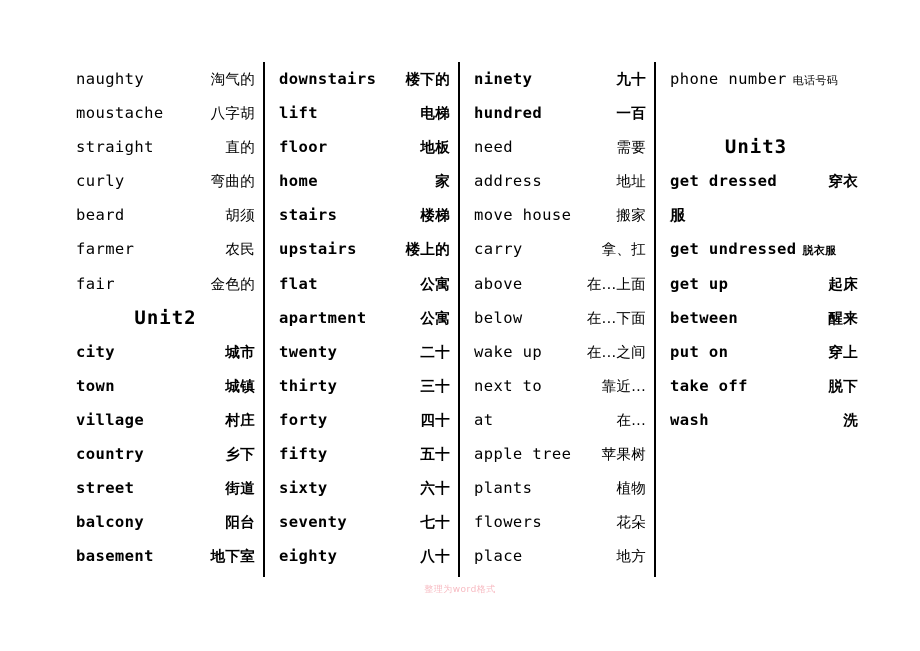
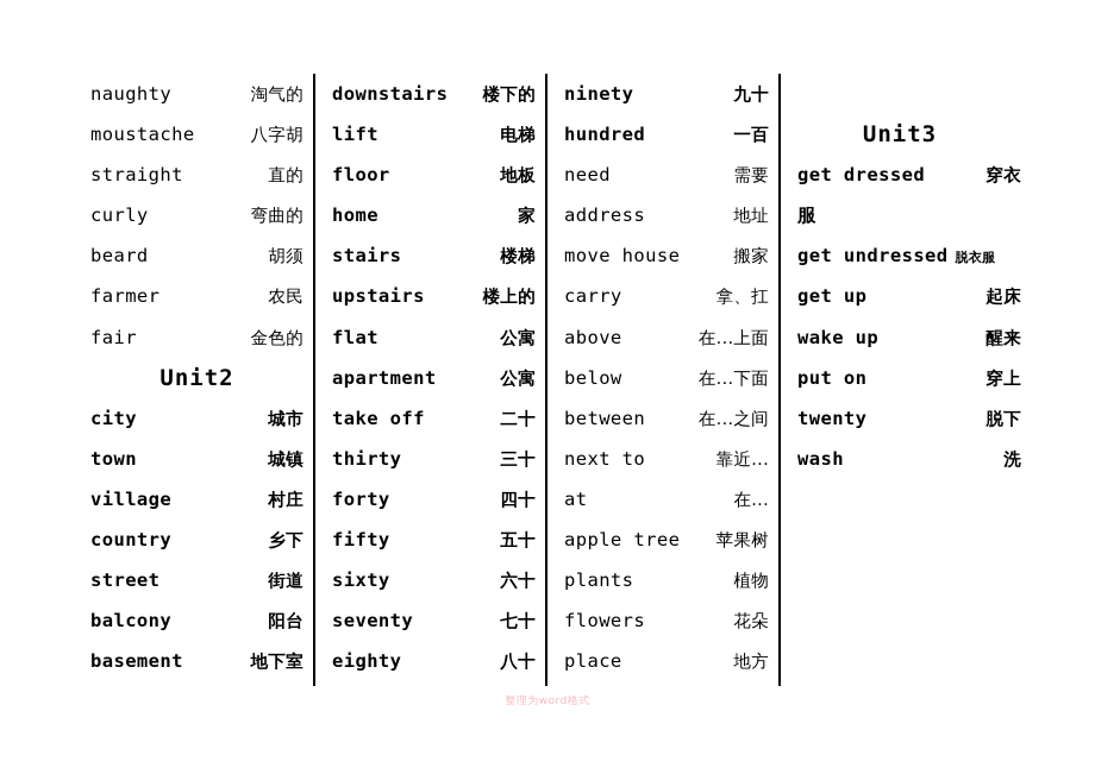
  naughty
  淘气的
  moustache
  八字胡
  straight
  直的
  curly
  弯曲的
  beard
  胡须
  farmer
  农民
  fair
  金色的
  Unit2
  city
  城市
  town
  城镇
  village
  村庄
  country
  乡下
  street
  街道
  balcony
  阳台
  basement
  地下室
  downstairs
  楼下的
  lift
  电梯
  floor
  地板
  home
  家
  stairs
  楼梯
  upstairs
  楼上的
  flat
  公寓
  apartment
  公寓
- twenty
+ take off
  二十
  thirty
  三十
  forty
  四十
  fifty
  五十
  sixty
  六十
  seventy
  七十
  eighty
  八十
  ninety
  九十
  hundred
  一百
  need
  需要
  address
  地址
  move house
  搬家
  carry
  拿、扛
  above
  在...上面
  below
  在...下面
- wake up
+ between
  在...之间
  next to
  靠近...
  at
  在...
  apple tree
  苹果树
  plants
  植物
  flowers
  花朵
  place
  地方
- phone number
- 电话号码
  Unit3
  get dressed
  穿衣
  服
  get undressed
  脱衣服
  get up
  起床
- between
+ wake up
  醒来
  put on
  穿上
- take off
+ twenty
  脱下
  wash
  洗
  整理为word格式
